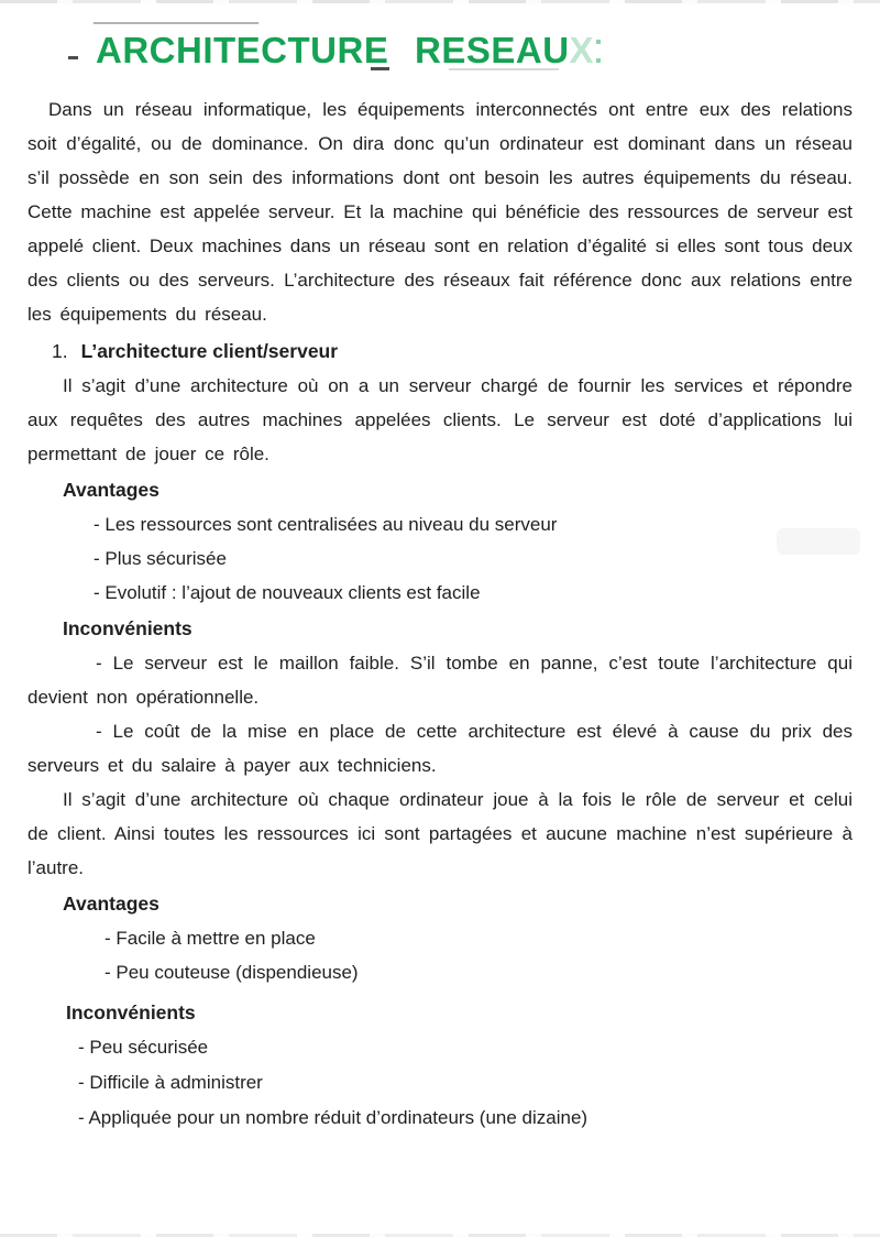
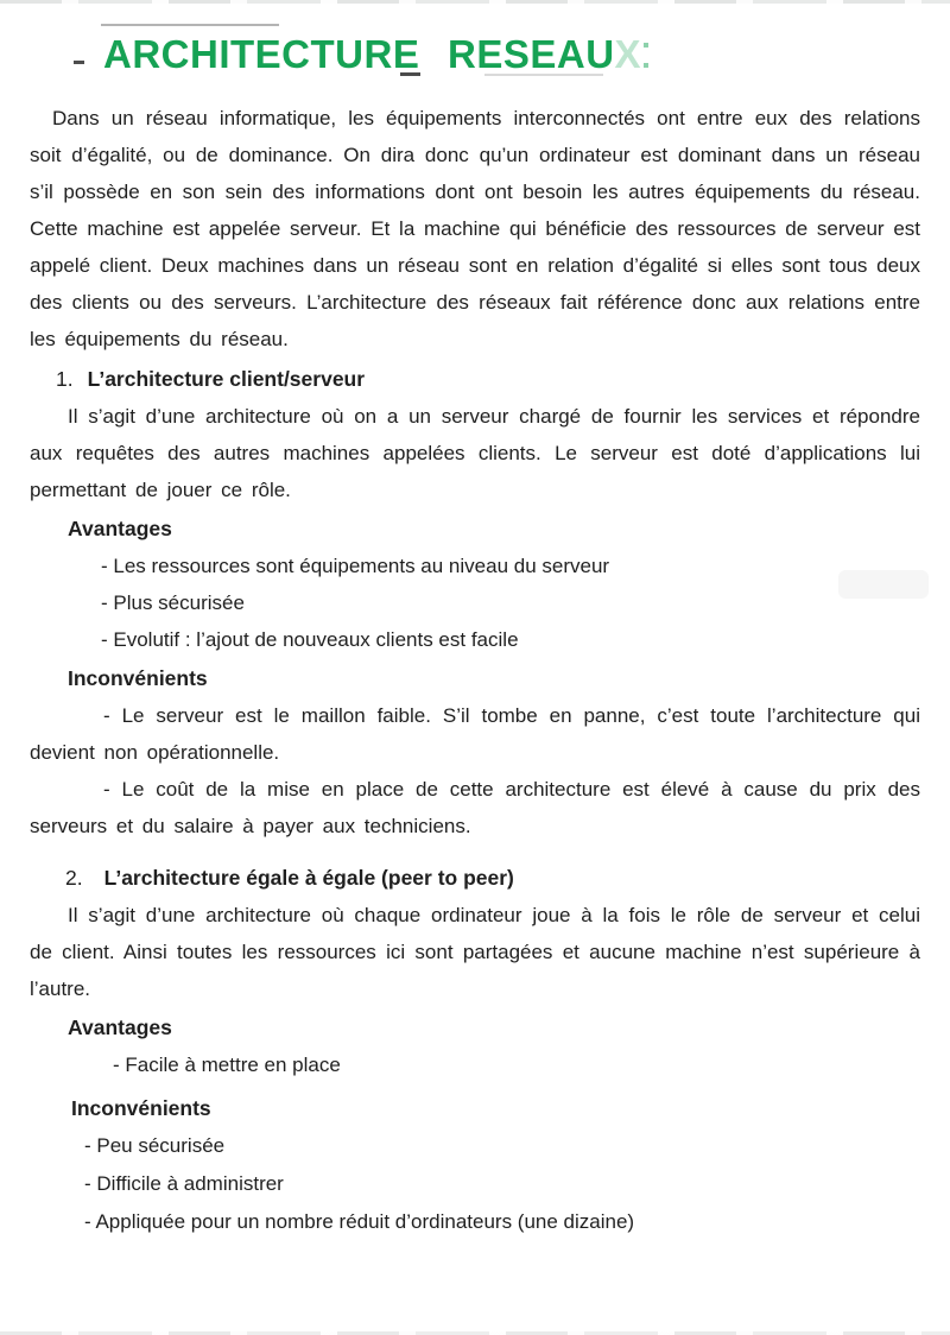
  ARCHITECTURE RESEAUX
  Dans un réseau informatique, les équipements interconnectés ont entre eux des relations soit d’égalité, ou de dominance. On dira donc qu’un ordinateur est dominant dans un réseau s’il possède en son sein des informations dont ont besoin les autres équipements du réseau. Cette machine est appelée serveur. Et la machine qui bénéficie des ressources de serveur est appelé client. Deux machines dans un réseau sont en relation d’égalité si elles sont tous deux des clients ou des serveurs. L’architecture des réseaux fait référence donc aux relations entre les équipements du réseau.
  1. L’architecture client/serveur
  Il s’agit d’une architecture où on a un serveur chargé de fournir les services et répondre aux requêtes des autres machines appelées clients. Le serveur est doté d’applications lui permettant de jouer ce rôle.
  Avantages
- - Les ressources sont centralisées au niveau du serveur
+ - Les ressources sont équipements au niveau du serveur
  - Plus sécurisée
  - Evolutif : l’ajout de nouveaux clients est facile
  Inconvénients
  - Le serveur est le maillon faible. S’il tombe en panne, c’est toute l’architecture qui devient non opérationnelle.
  - Le coût de la mise en place de cette architecture est élevé à cause du prix des serveurs et du salaire à payer aux techniciens.
+ 2. L’architecture égale à égale (peer to peer)
  Il s’agit d’une architecture où chaque ordinateur joue à la fois le rôle de serveur et celui de client. Ainsi toutes les ressources ici sont partagées et aucune machine n’est supérieure à l’autre.
  Avantages
  - Facile à mettre en place
- - Peu couteuse (dispendieuse)
  Inconvénients
  - Peu sécurisée
  - Difficile à administrer
  - Appliquée pour un nombre réduit d’ordinateurs (une dizaine)
